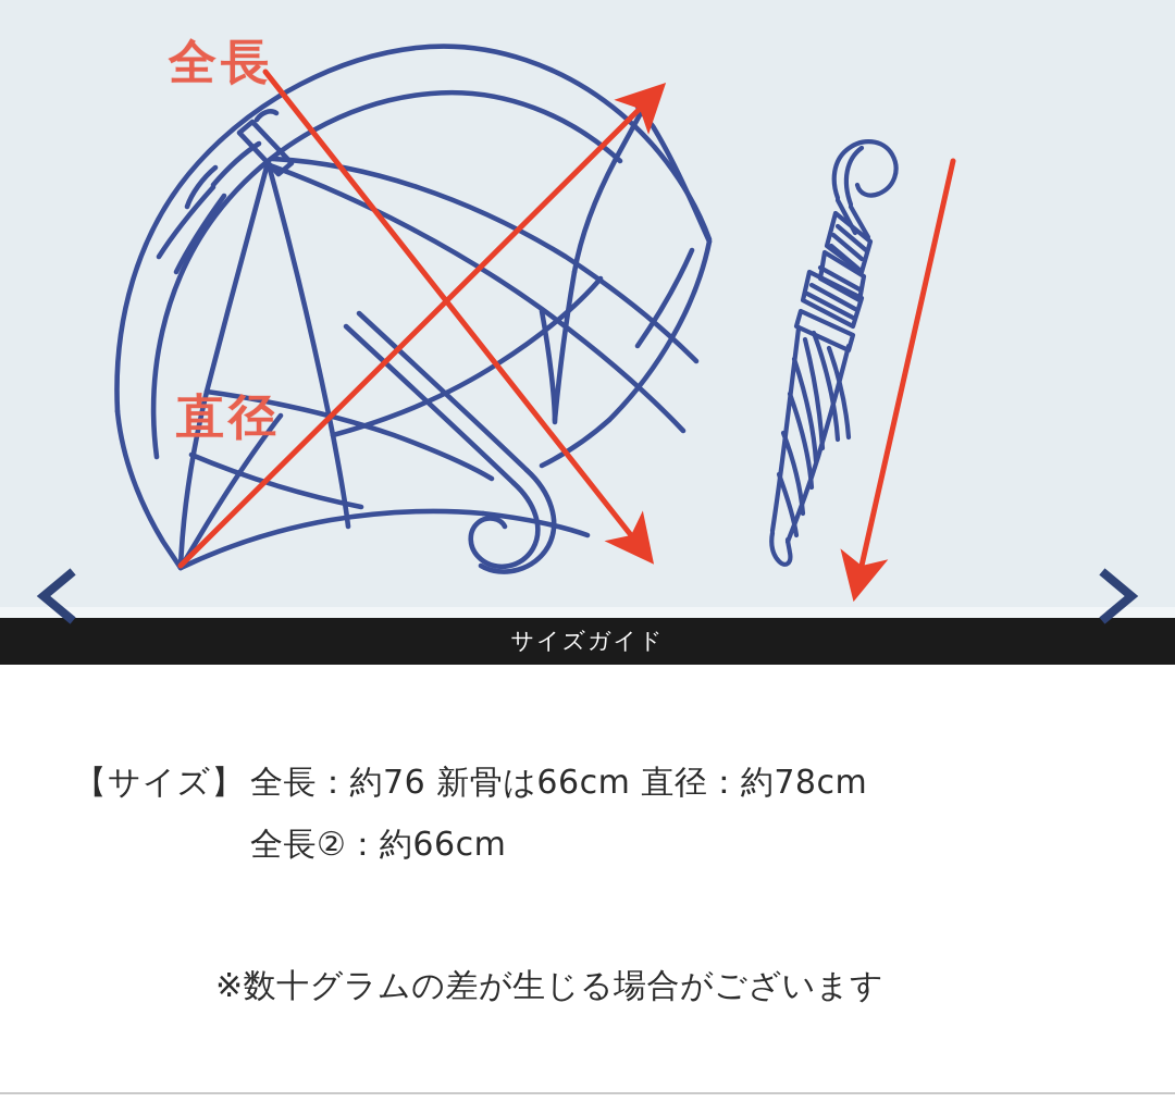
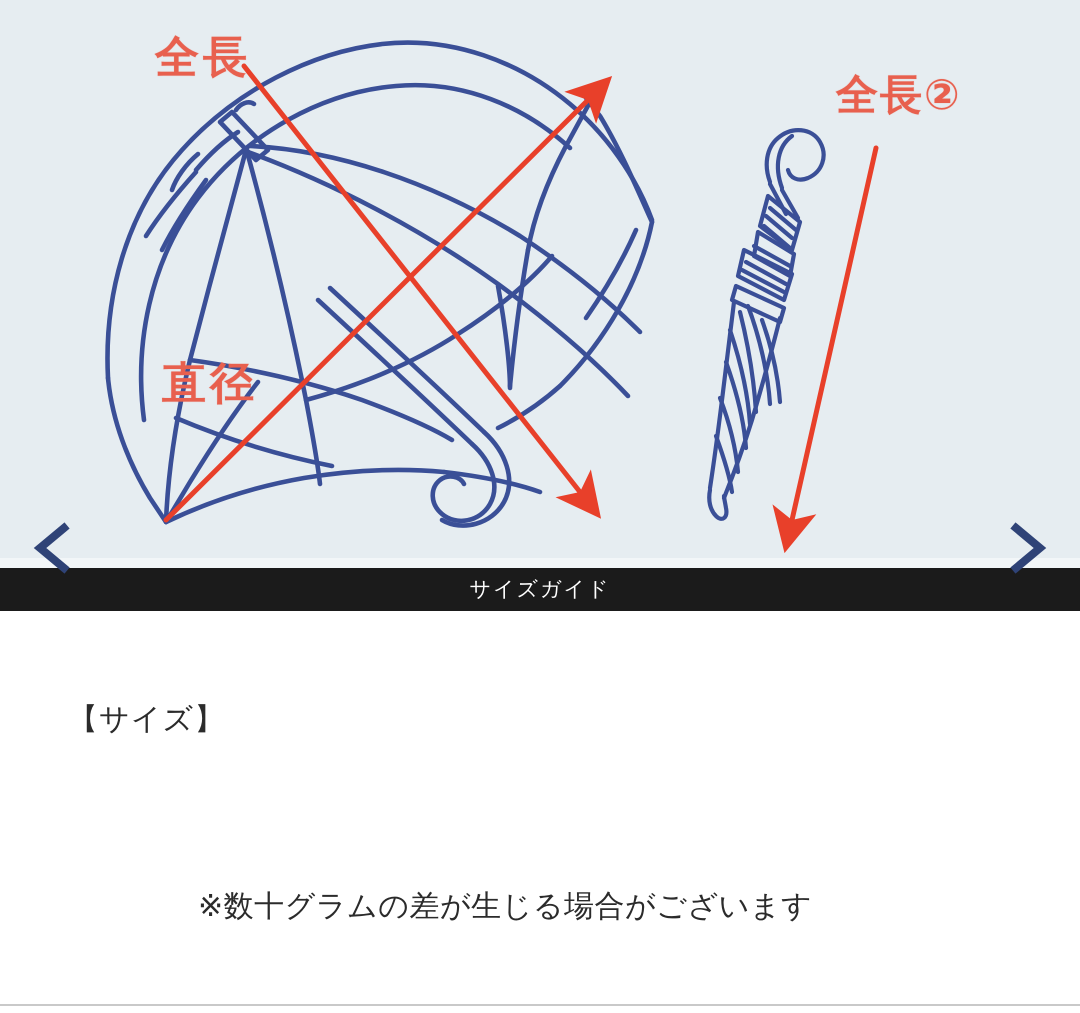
  全長
  直径
+ 全長②
  サイズガイド
  【サイズ】
- 全長：約76 新骨は66cm 直径：約78cm
- 全長②：約66cm
  ※数十グラムの差が生じる場合がございます
